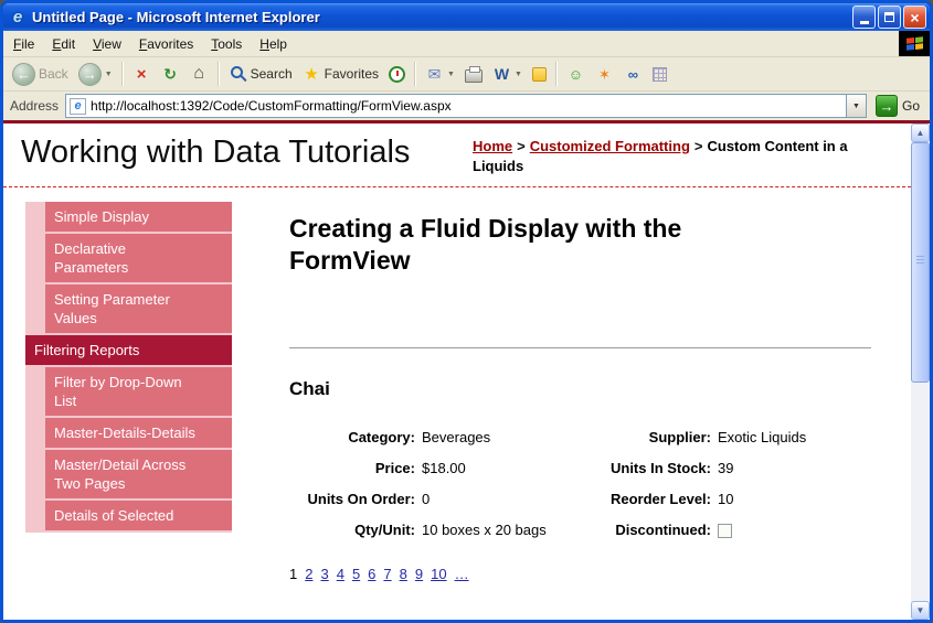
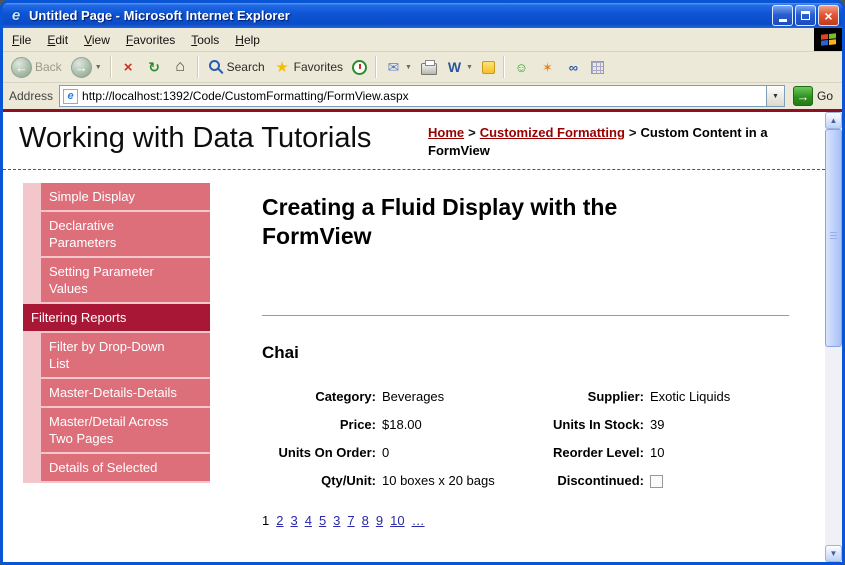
  e
  Untitled Page - Microsoft Internet Explorer
  ×
  File
  Edit
  View
  Favorites
  Tools
  Help
  ←
  Back
  →
  ×
  ↻
  ⌂
  Search
  ★
  Favorites
  ✉
  W
  ☺
  ✶
  ∞
  Address
  e
  http://localhost:1392/Code/CustomFormatting/FormView.aspx
  →
  Go
  Working with Data Tutorials
- Home > Customized Formatting > Custom Content in a Liquids
+ Home > Customized Formatting > Custom Content in a FormView
  Simple Display
  Declarative Parameters
  Setting Parameter Values
  Filtering Reports
  Filter by Drop-Down List
  Master-Details-Details
  Master/Detail Across Two Pages
  Details of Selected
  Creating a Fluid Display with the FormView
  Chai
  Category:
  Beverages
  Supplier:
  Exotic Liquids
  Price:
  $18.00
  Units In Stock:
  39
  Units On Order:
  0
  Reorder Level:
  10
  Qty/Unit:
  10 boxes x 20 bags
  Discontinued:
- 1 2 3 4 5 6 7 8 9 10 …
+ 1 2 3 4 5 3 7 8 9 10 …
  ▲
  ▼
